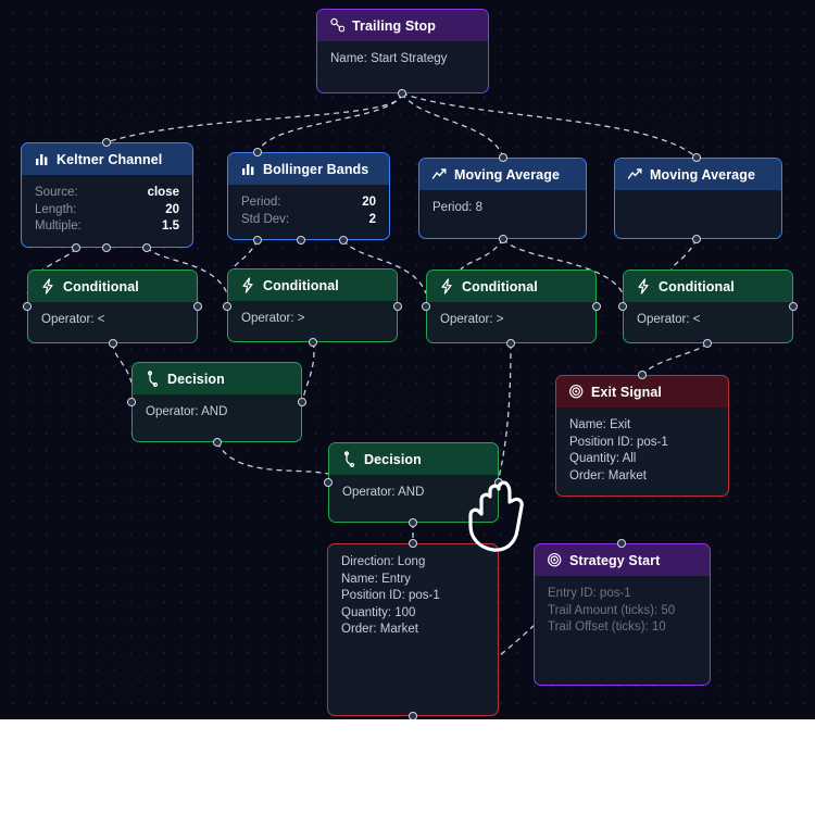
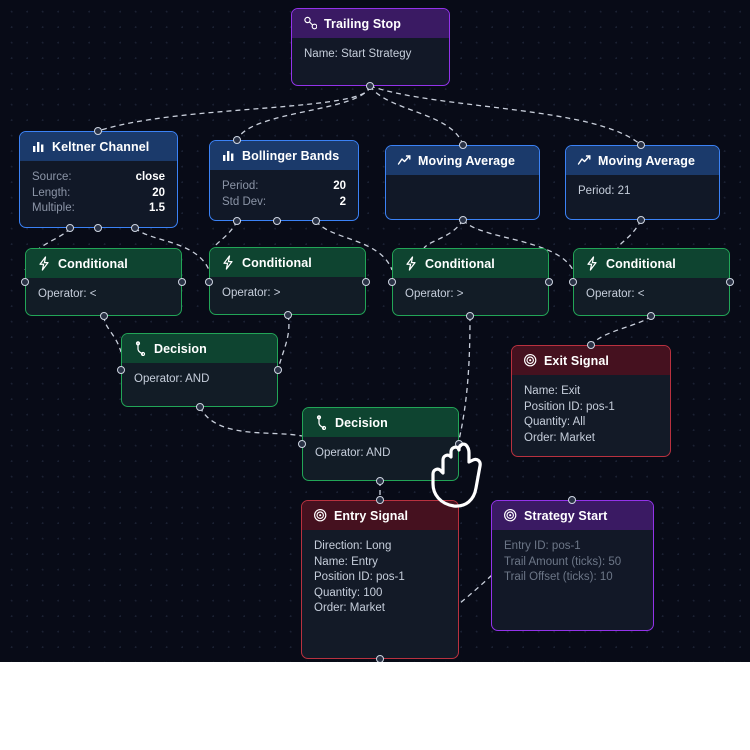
  Trailing Stop
  Name: Start Strategy
  Keltner Channel
  Source:
  close
  Length:
  20
  Multiple:
  1.5
  Bollinger Bands
  Period:
  20
  Std Dev:
  2
  Moving Average
- Period: 8
  Moving Average
+ Period: 21
  Conditional
  Operator: <
  Conditional
  Operator: >
  Conditional
  Operator: >
  Conditional
  Operator: <
  Decision
  Operator: AND
  Decision
  Operator: AND
  Exit Signal
  Name: Exit
  Position ID: pos-1
  Quantity: All
  Order: Market
+ Entry Signal
  Direction: Long
  Name: Entry
  Position ID: pos-1
  Quantity: 100
  Order: Market
  Strategy Start
  Entry ID: pos-1
  Trail Amount (ticks): 50
  Trail Offset (ticks): 10
